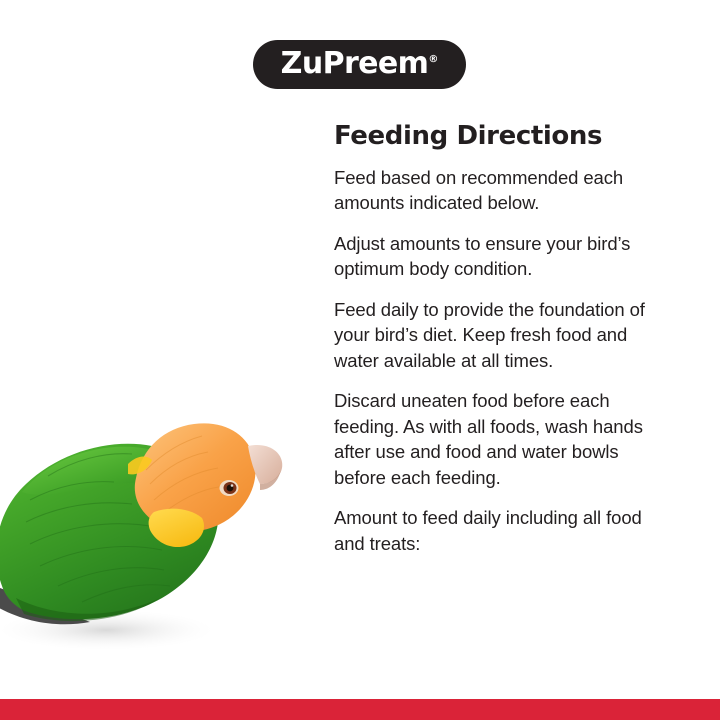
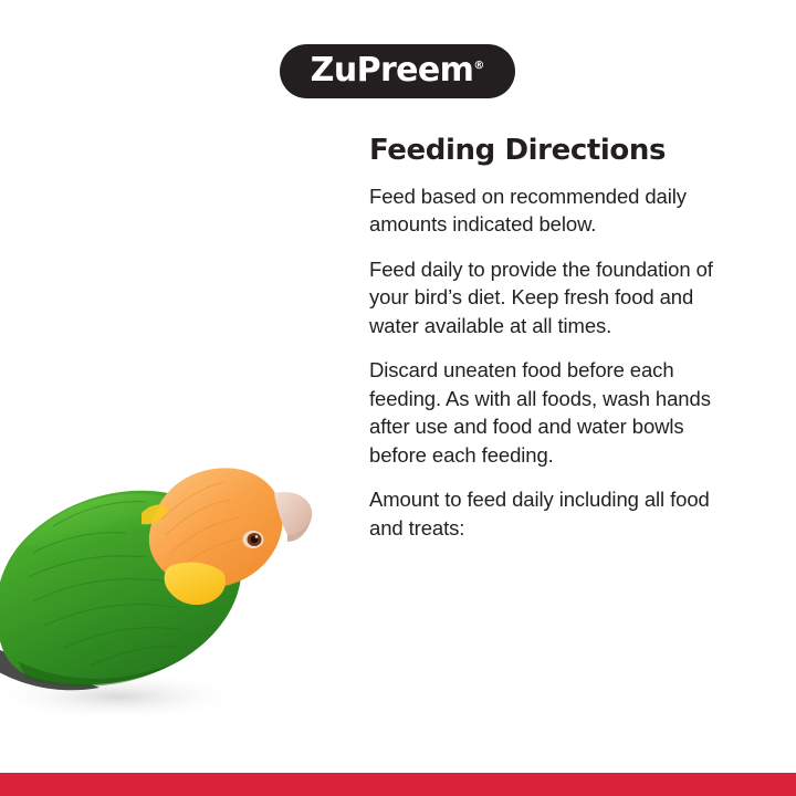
  ZuPreem®
  Feeding Directions
- Feed based on recommended each amounts indicated below.
+ Feed based on recommended daily amounts indicated below.
- Adjust amounts to ensure your bird’s optimum body condition.
  Feed daily to provide the foundation of your bird’s diet. Keep fresh food and water available at all times.
  Discard uneaten food before each feeding. As with all foods, wash hands after use and food and water bowls before each feeding.
  Amount to feed daily including all food and treats:
